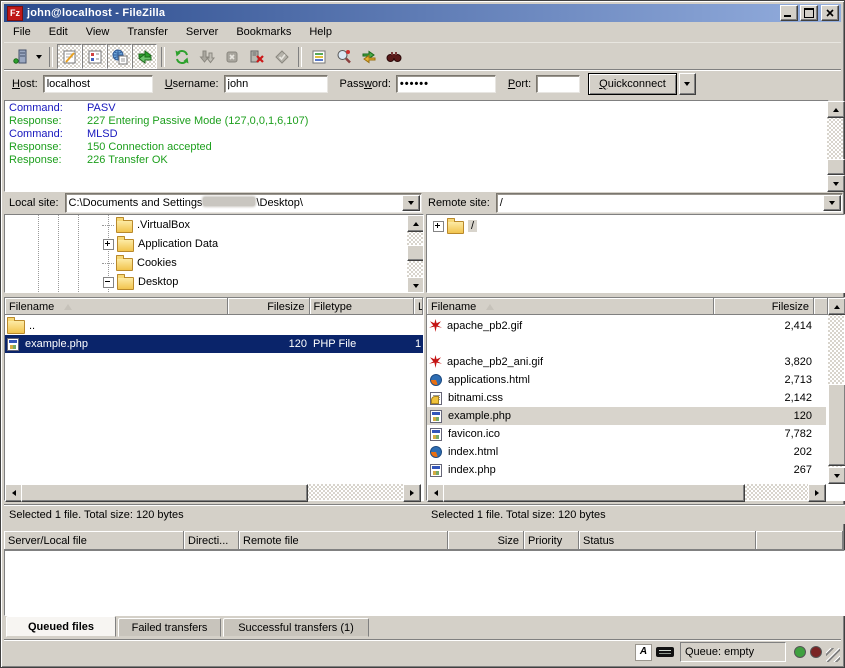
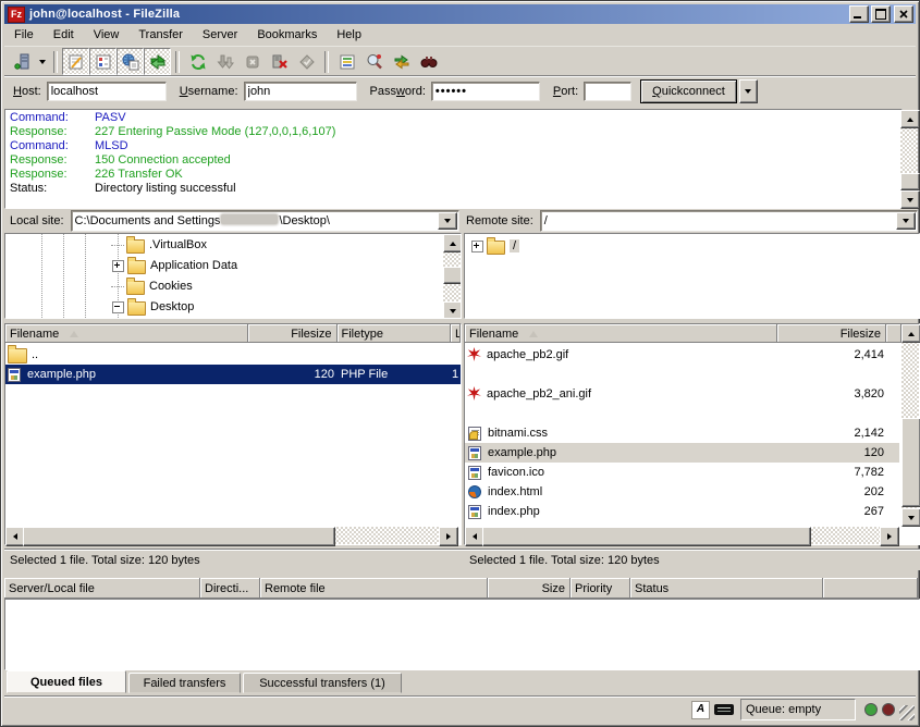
  Fz
  john@localhost - FileZilla
  File
  Edit
  View
  Transfer
  Server
  Bookmarks
  Help
  Host:
  localhost
  Username:
  john
  Password:
  ••••••
  Port:
  Quickconnect
  Command:
  PASV
  Response:
  227 Entering Passive Mode (127,0,0,1,6,107)
  Command:
  MLSD
  Response:
  150 Connection accepted
  Response:
  226 Transfer OK
+ Status:
+ Directory listing successful
  Local site:
  C:\Documents and Settings \Desktop\
  Remote site:
  /
  .VirtualBox
  Application Data
  Cookies
  Desktop
  /
  Filename
  Filesize
  Filetype
  L
  ..
  example.php
  120
  PHP File
  1
  Selected 1 file. Total size: 120 bytes
  Filename
  Filesize
  apache_pb2.gif
  2,414
  apache_pb2_ani.gif
  3,820
- applications.html
- 2,713
  bitnami.css
  2,142
  example.php
  120
  favicon.ico
  7,782
  index.html
  202
  index.php
  267
  Selected 1 file. Total size: 120 bytes
  Server/Local file
  Directi...
  Remote file
  Size
  Priority
  Status
  Queued files
  Failed transfers
  Successful transfers (1)
  A
  Queue: empty
